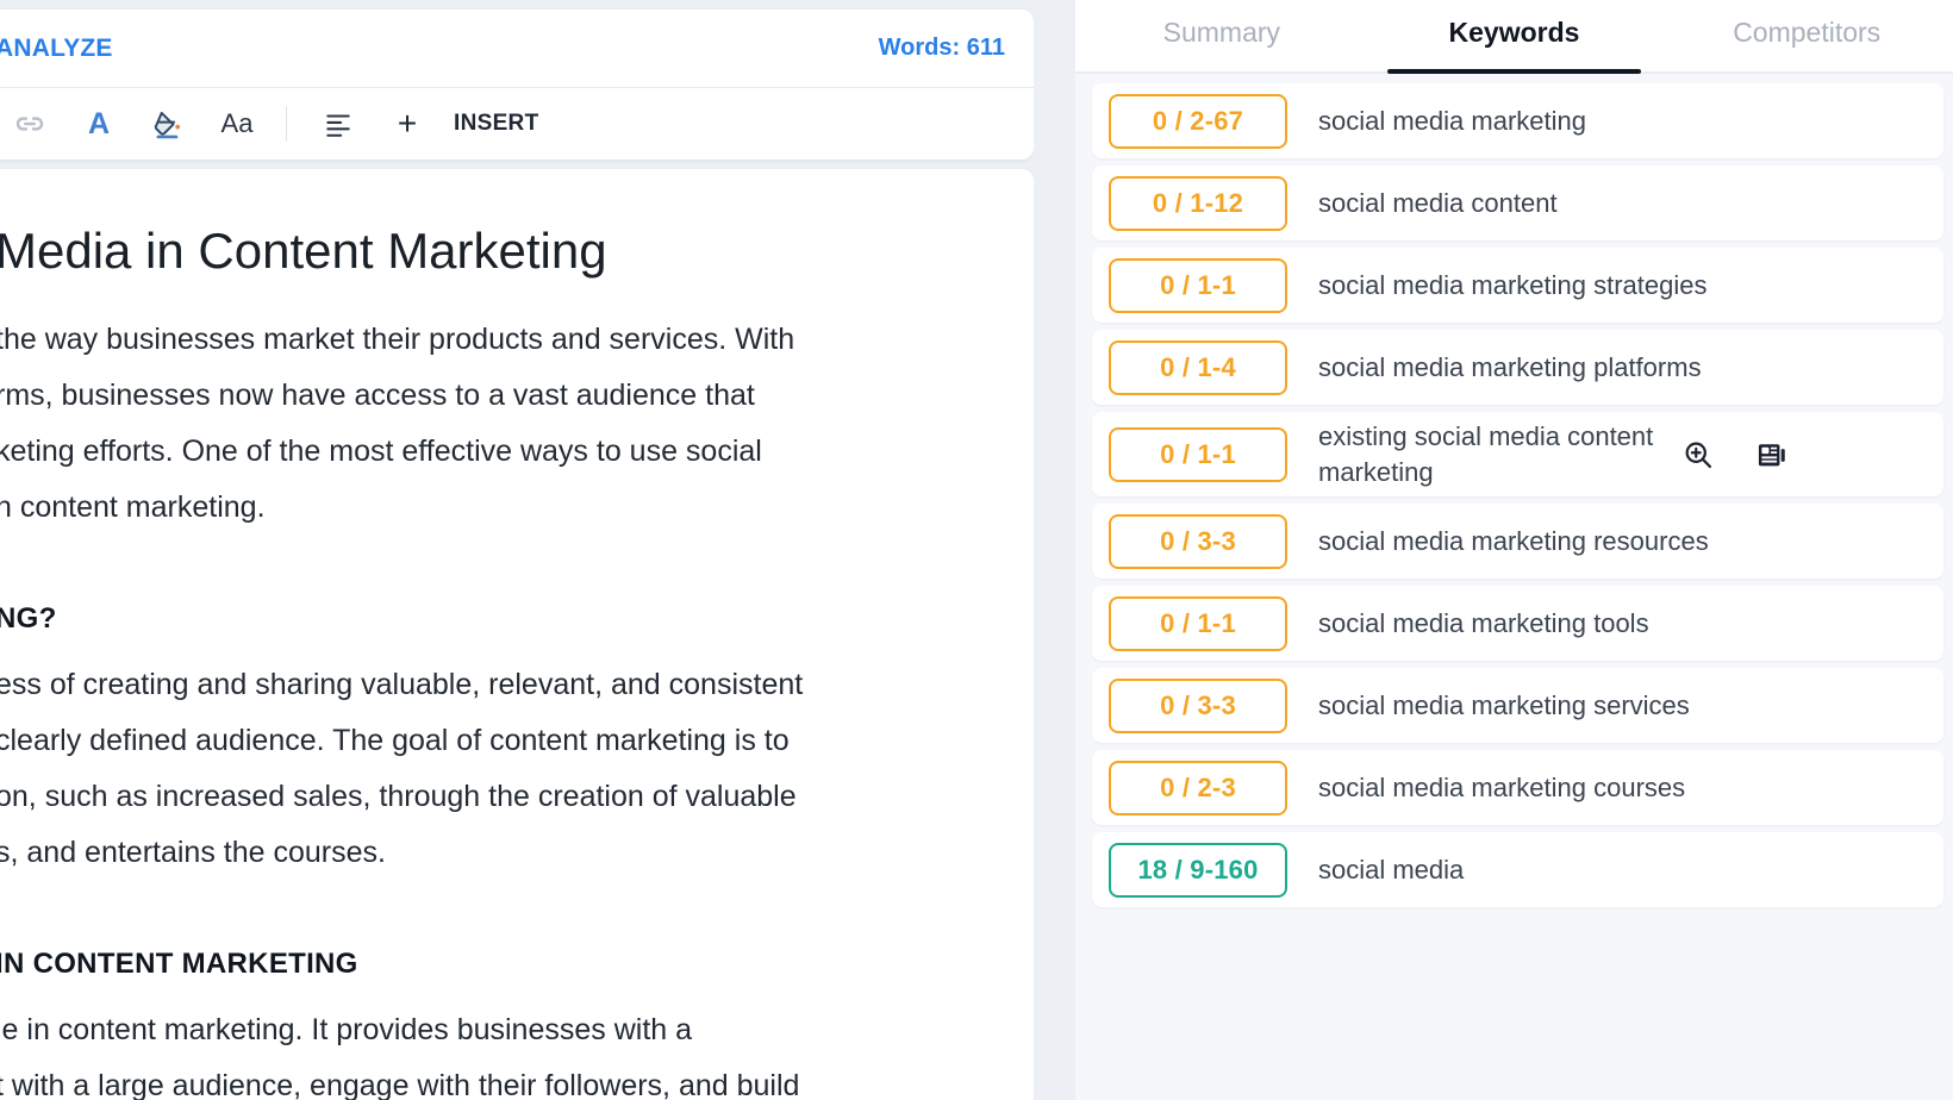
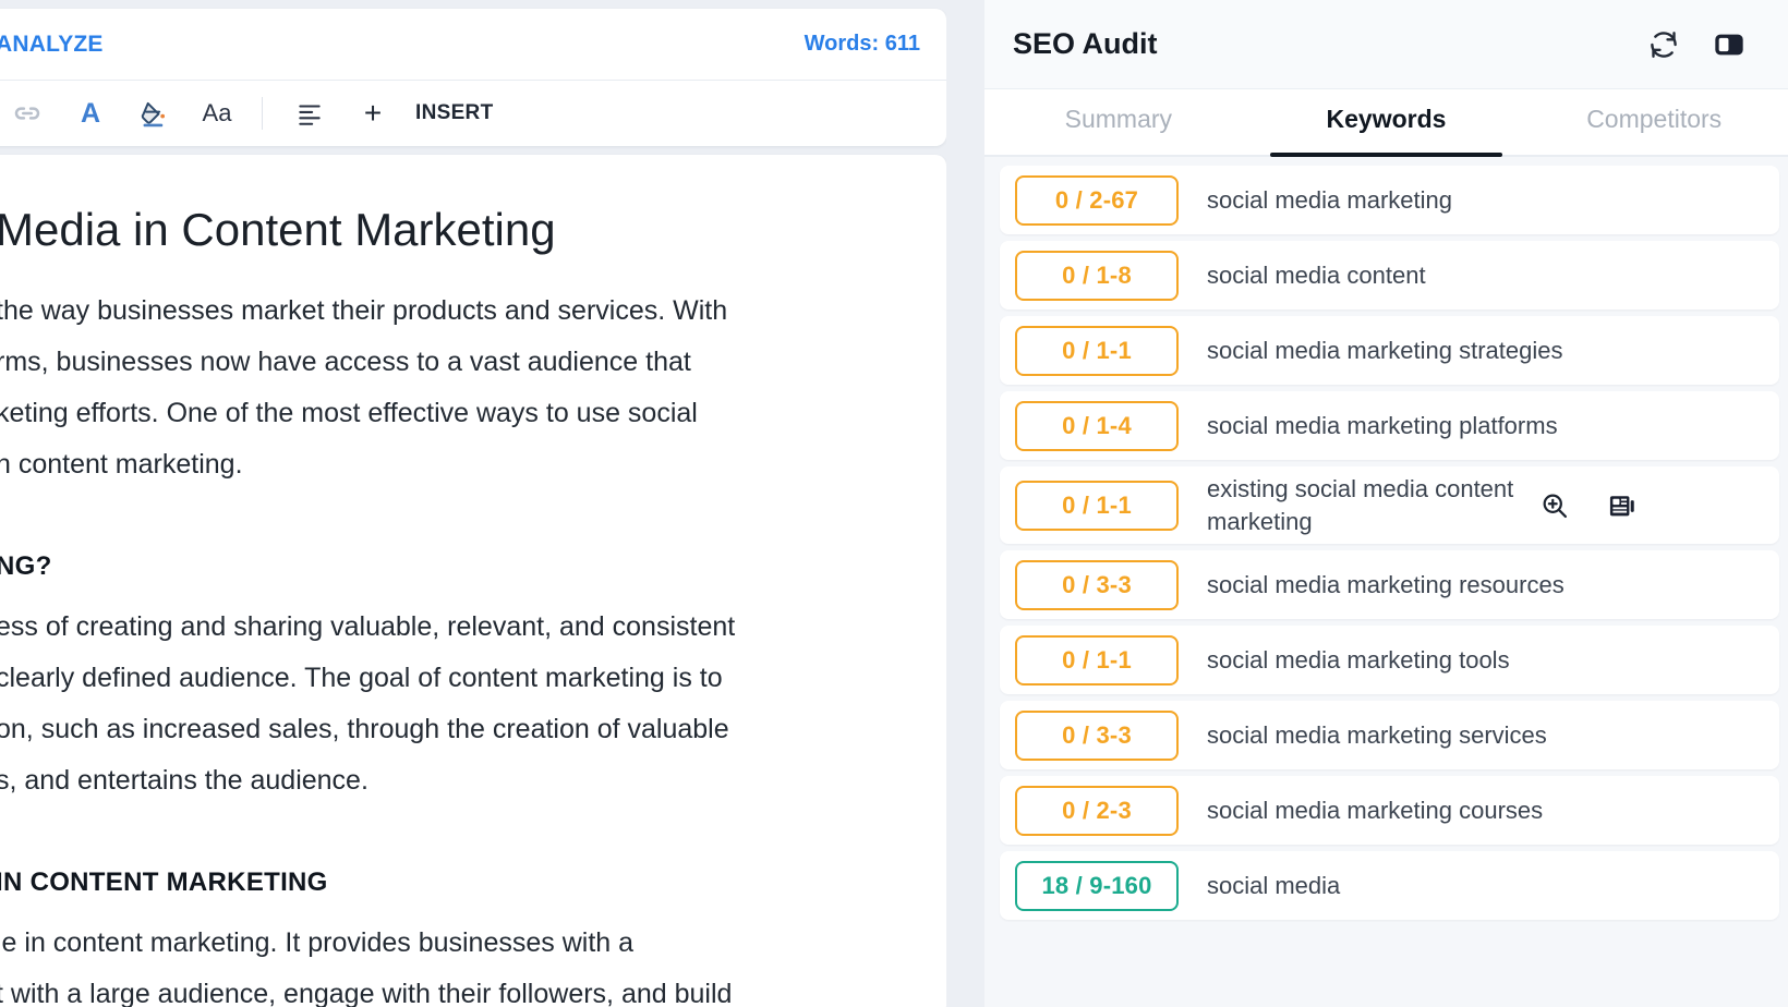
  ANALYZE
  Words: 611
  A
  Aa
  +
  INSERT
  Media in Content Marketing
  he way businesses market their products and services. With
  rms, businesses now have access to a vast audience that
  keting efforts. One of the most effective ways to use social
  n content marketing.
  NG?
  ess of creating and sharing valuable, relevant, and consistent
  clearly defined audience. The goal of content marketing is to
  on, such as increased sales, through the creation of valuable
- s, and entertains the courses.
+ s, and entertains the audience.
  N CONTENT MARKETING
  e in content marketing. It provides businesses with a
  with a large audience, engage with their followers, and build
+ SEO Audit
  Summary
  Keywords
  Competitors
  0 / 2-67
  social media marketing
- 0 / 1-12
+ 0 / 1-8
  social media content
  0 / 1-1
  social media marketing strategies
  0 / 1-4
  social media marketing platforms
  0 / 1-1
  existing social media content marketing
  0 / 3-3
  social media marketing resources
  0 / 1-1
  social media marketing tools
  0 / 3-3
  social media marketing services
  0 / 2-3
  social media marketing courses
  18 / 9-160
  social media
